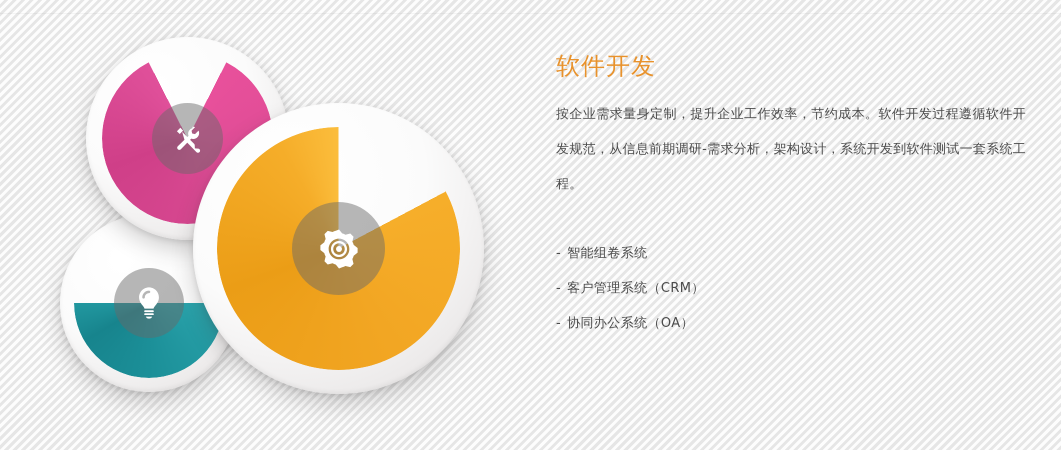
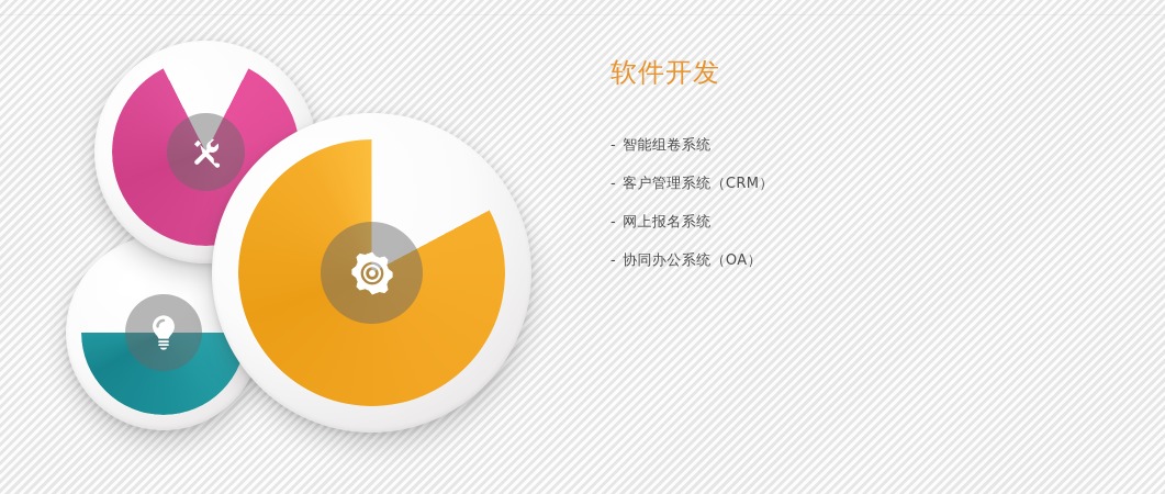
  软件开发
- 按企业需求量身定制，提升企业工作效率，节约成本。软件开发过程遵循软件开发规范，从信息前期调研-需求分析，架构设计，系统开发到软件测试一套系统工程。
  - 智能组卷系统
  - 客户管理系统（CRM）
+ - 网上报名系统
  - 协同办公系统（OA）
